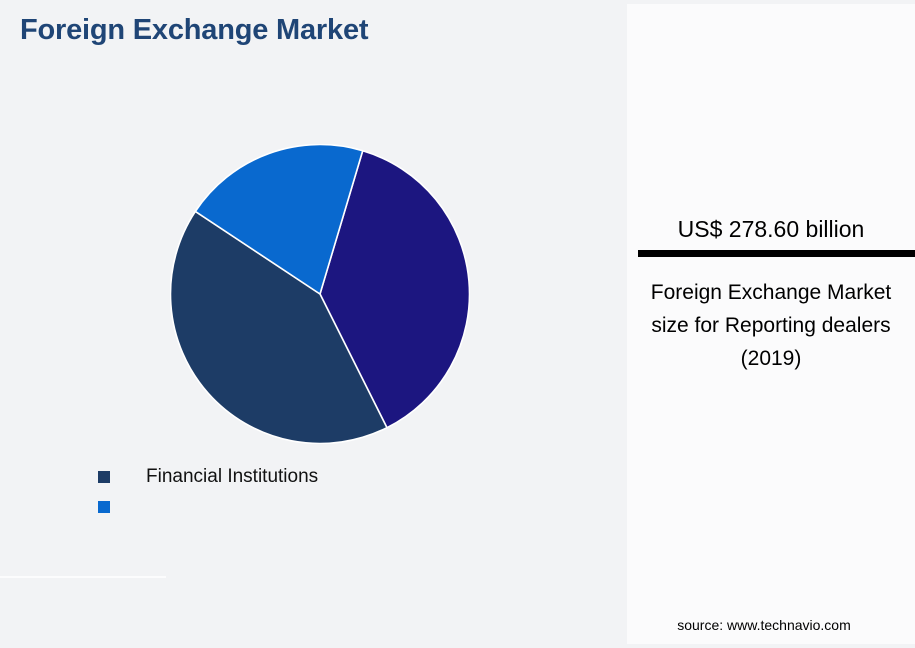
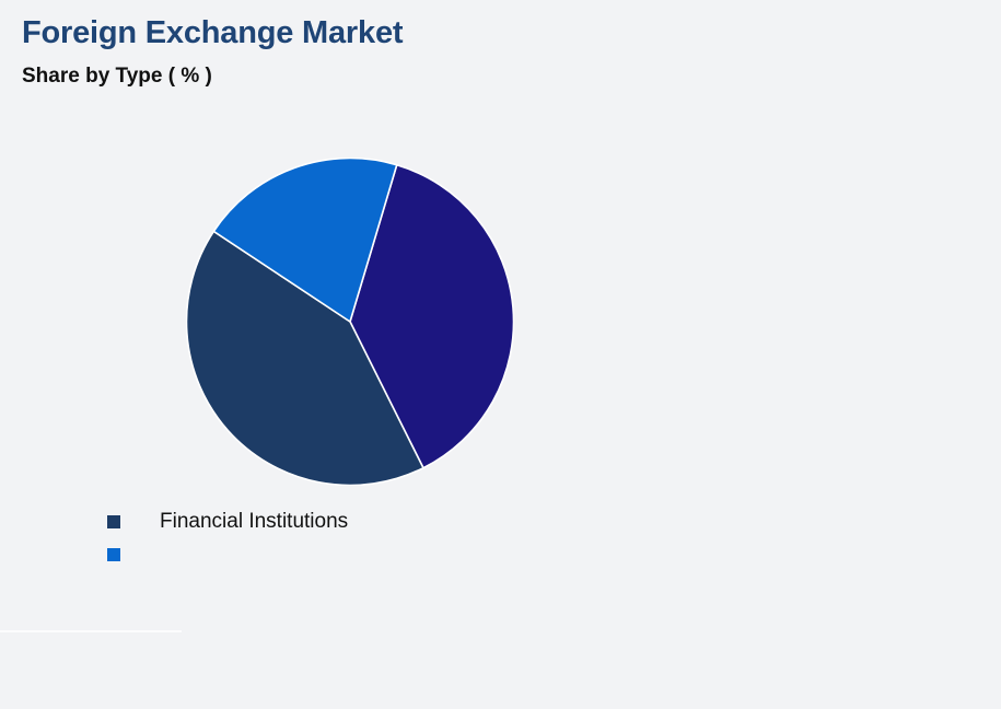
  Foreign Exchange Market
+ Share by Type ( % )
  Financial Institutions
- US$ 278.60 billion
- Foreign Exchange Market size for Reporting dealers (2019)
- source: www.technavio.com
